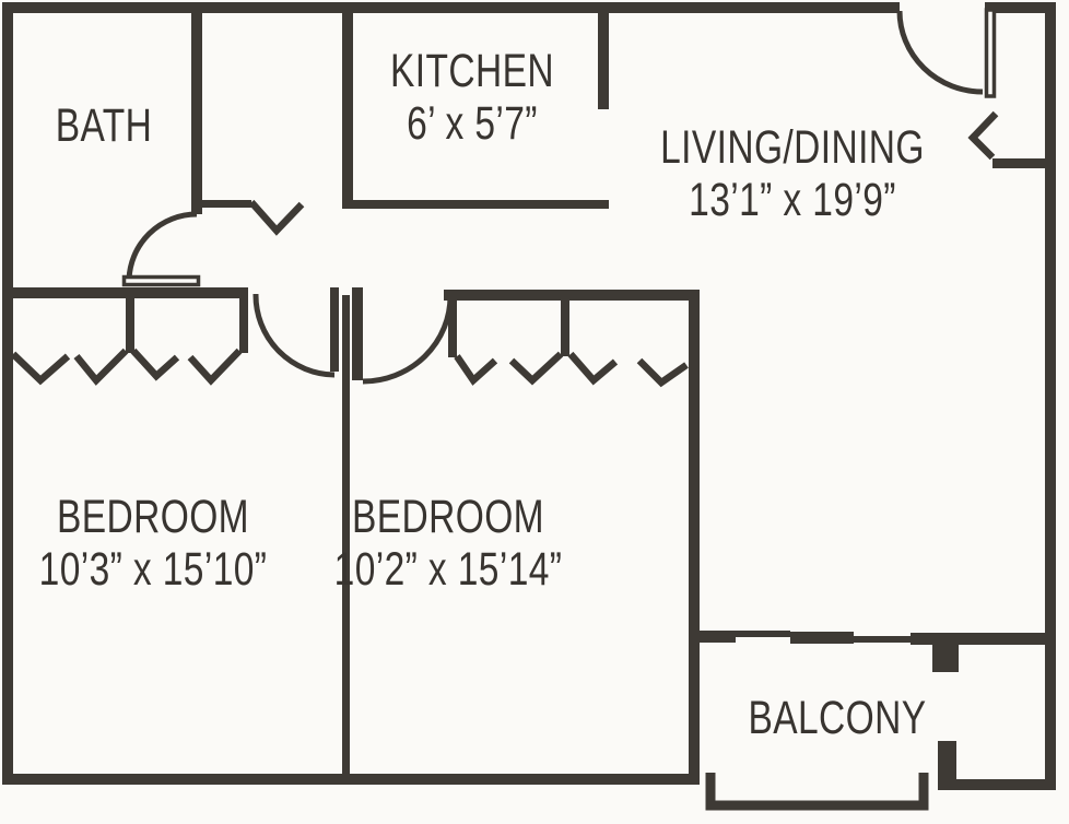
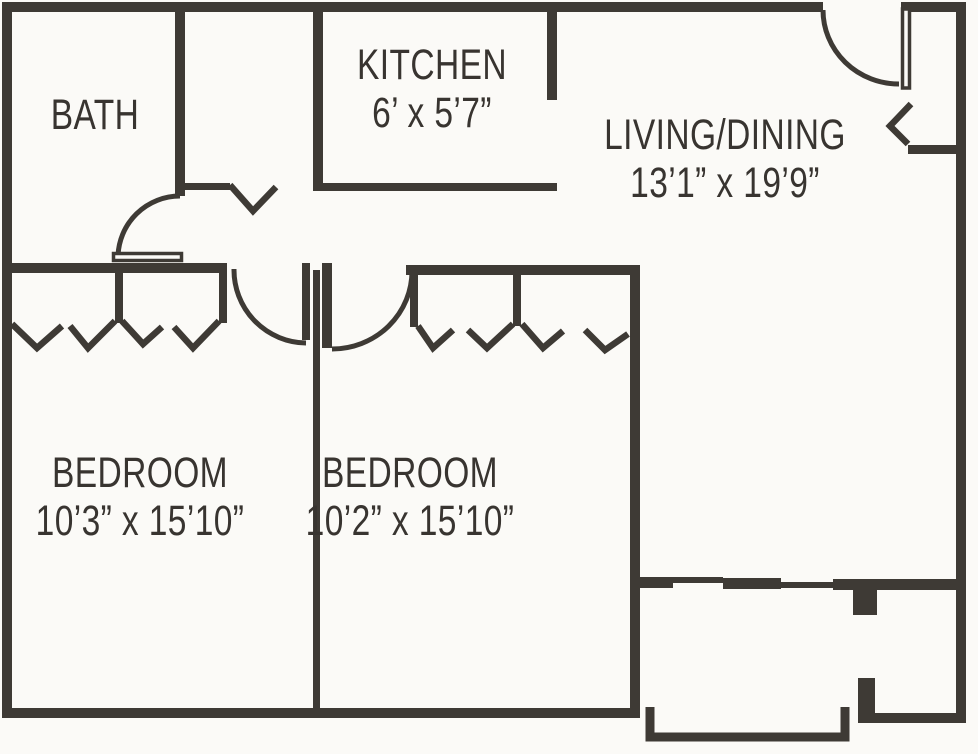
  BATH
  KITCHEN
  6’ x 5’7”
  LIVING/DINING
  13’1” x 19’9”
  BEDROOM
  10’3” x 15’10”
  BEDROOM
- 10’2” x 15’14”
+ 10’2” x 15’10”
- BALCONY
